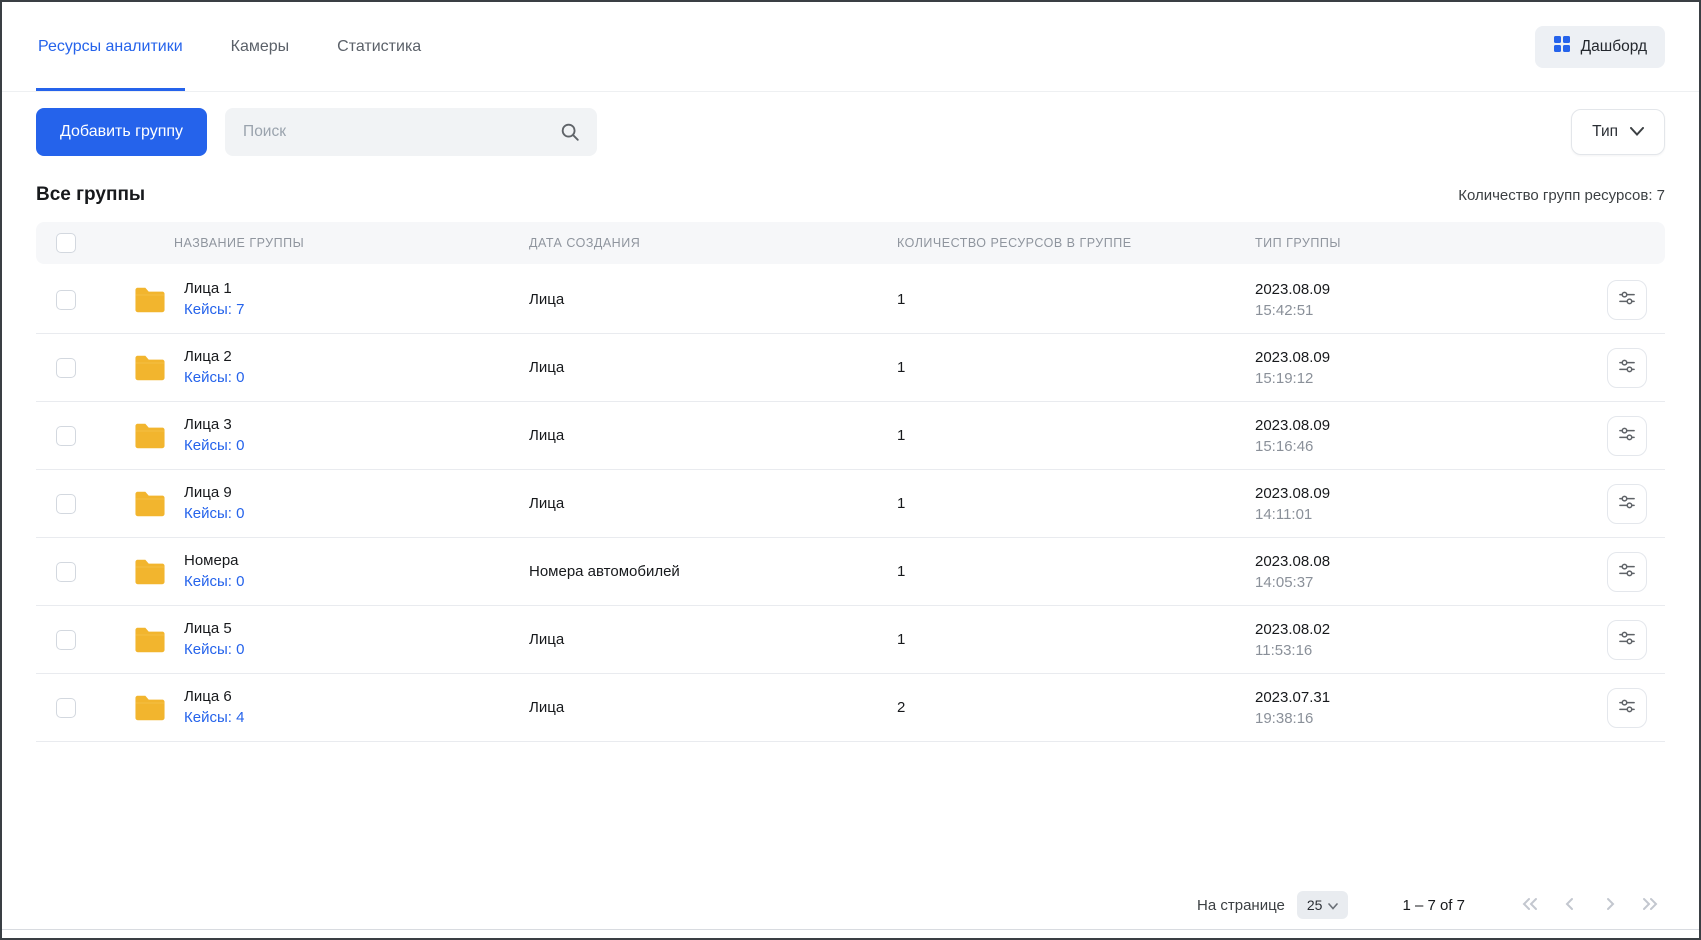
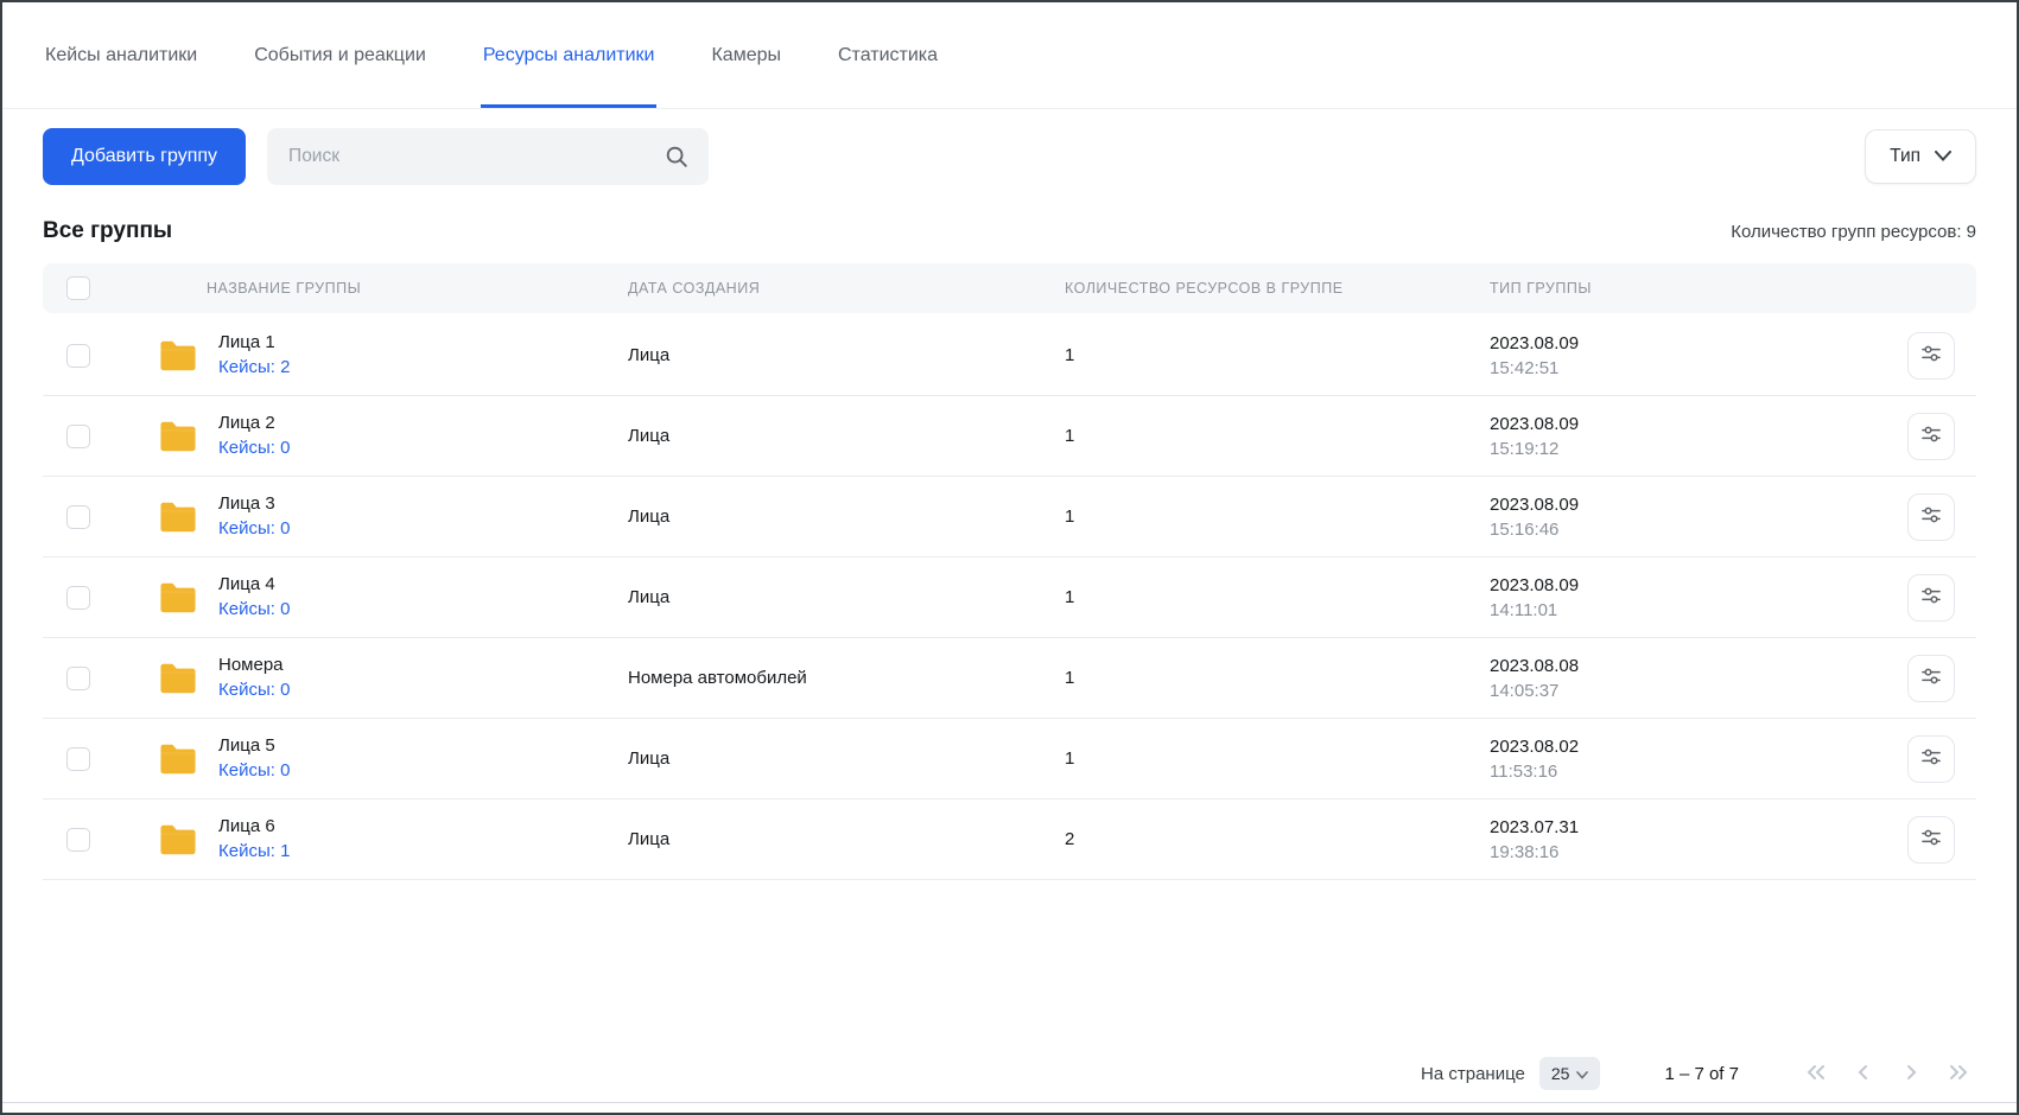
+ Кейсы аналитики
+ События и реакции
  Ресурсы аналитики
  Камеры
  Статистика
- Дашборд
  Добавить группу
  Поиск
  Тип
  Все группы
- Количество групп ресурсов: 7
+ Количество групп ресурсов: 9
  НАЗВАНИЕ ГРУППЫ
  ДАТА СОЗДАНИЯ
  КОЛИЧЕСТВО РЕСУРСОВ В ГРУППЕ
  ТИП ГРУППЫ
  Лица 1
- Кейсы: 7
+ Кейсы: 2
  Лица
  1
  2023.08.09
  15:42:51
  Лица 2
  Кейсы: 0
  Лица
  1
  2023.08.09
  15:19:12
  Лица 3
  Кейсы: 0
  Лица
  1
  2023.08.09
  15:16:46
- Лица 9
+ Лица 4
  Кейсы: 0
  Лица
  1
  2023.08.09
  14:11:01
  Номера
  Кейсы: 0
  Номера автомобилей
  1
  2023.08.08
  14:05:37
  Лица 5
  Кейсы: 0
  Лица
  1
  2023.08.02
  11:53:16
  Лица 6
- Кейсы: 4
+ Кейсы: 1
  Лица
  2
  2023.07.31
  19:38:16
  На странице
  25
  1 – 7 of 7
